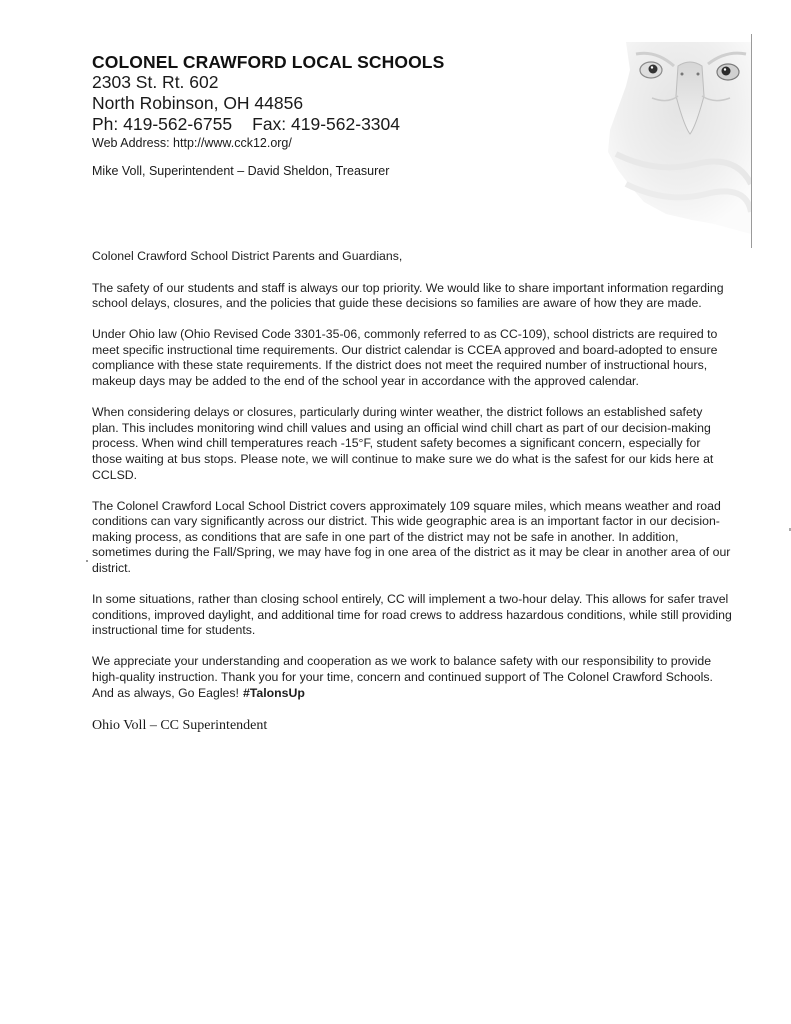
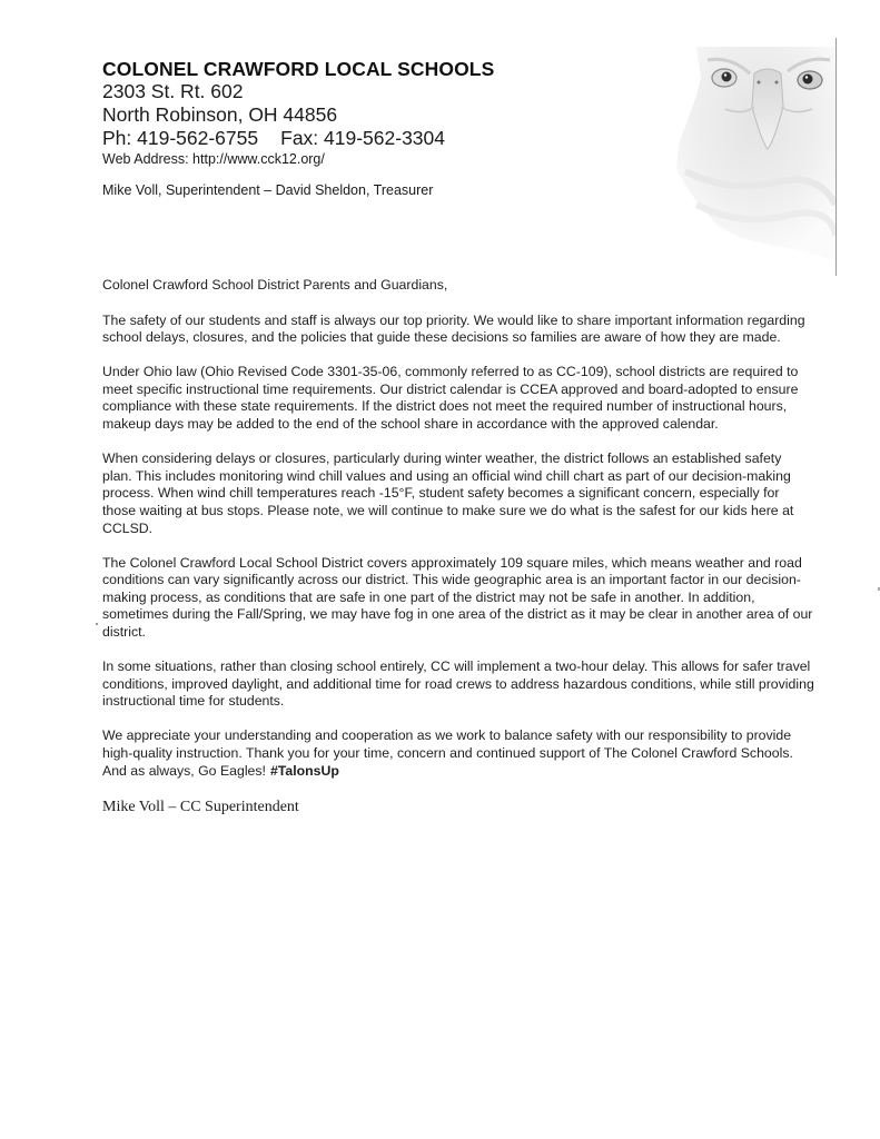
  COLONEL CRAWFORD LOCAL SCHOOLS
  2303 St. Rt. 602
  North Robinson, OH 44856
  Ph: 419-562-6755 Fax: 419-562-3304
  Web Address: http://www.cck12.org/
  Mike Voll, Superintendent – David Sheldon, Treasurer
  Colonel Crawford School District Parents and Guardians,
  The safety of our students and staff is always our top priority. We would like to share important information regarding school delays, closures, and the policies that guide these decisions so families are aware of how they are made.
- Under Ohio law (Ohio Revised Code 3301-35-06, commonly referred to as CC-109), school districts are required to meet specific instructional time requirements. Our district calendar is CCEA approved and board-adopted to ensure compliance with these state requirements. If the district does not meet the required number of instructional hours, makeup days may be added to the end of the school year in accordance with the approved calendar.
+ Under Ohio law (Ohio Revised Code 3301-35-06, commonly referred to as CC-109), school districts are required to meet specific instructional time requirements. Our district calendar is CCEA approved and board-adopted to ensure compliance with these state requirements. If the district does not meet the required number of instructional hours, makeup days may be added to the end of the school share in accordance with the approved calendar.
  When considering delays or closures, particularly during winter weather, the district follows an established safety plan. This includes monitoring wind chill values and using an official wind chill chart as part of our decision-making process. When wind chill temperatures reach -15°F, student safety becomes a significant concern, especially for those waiting at bus stops. Please note, we will continue to make sure we do what is the safest for our kids here at CCLSD.
  The Colonel Crawford Local School District covers approximately 109 square miles, which means weather and road conditions can vary significantly across our district. This wide geographic area is an important factor in our decision-making process, as conditions that are safe in one part of the district may not be safe in another. In addition, sometimes during the Fall/Spring, we may have fog in one area of the district as it may be clear in another area of our district.
  In some situations, rather than closing school entirely, CC will implement a two-hour delay. This allows for safer travel conditions, improved daylight, and additional time for road crews to address hazardous conditions, while still providing instructional time for students.
  We appreciate your understanding and cooperation as we work to balance safety with our responsibility to provide high-quality instruction. Thank you for your time, concern and continued support of The Colonel Crawford Schools. And as always, Go Eagles! #TalonsUp
- Ohio Voll – CC Superintendent
+ Mike Voll – CC Superintendent
